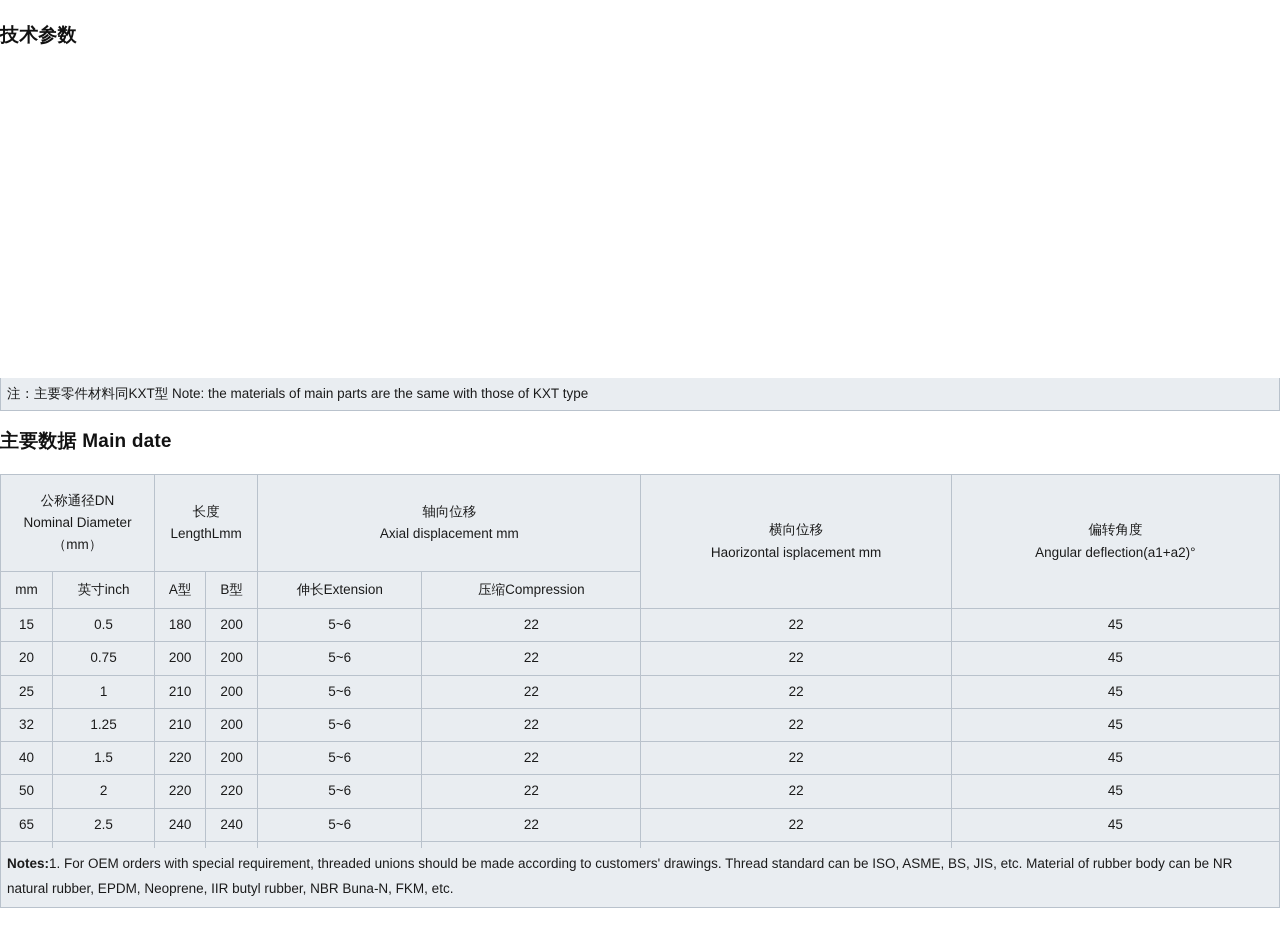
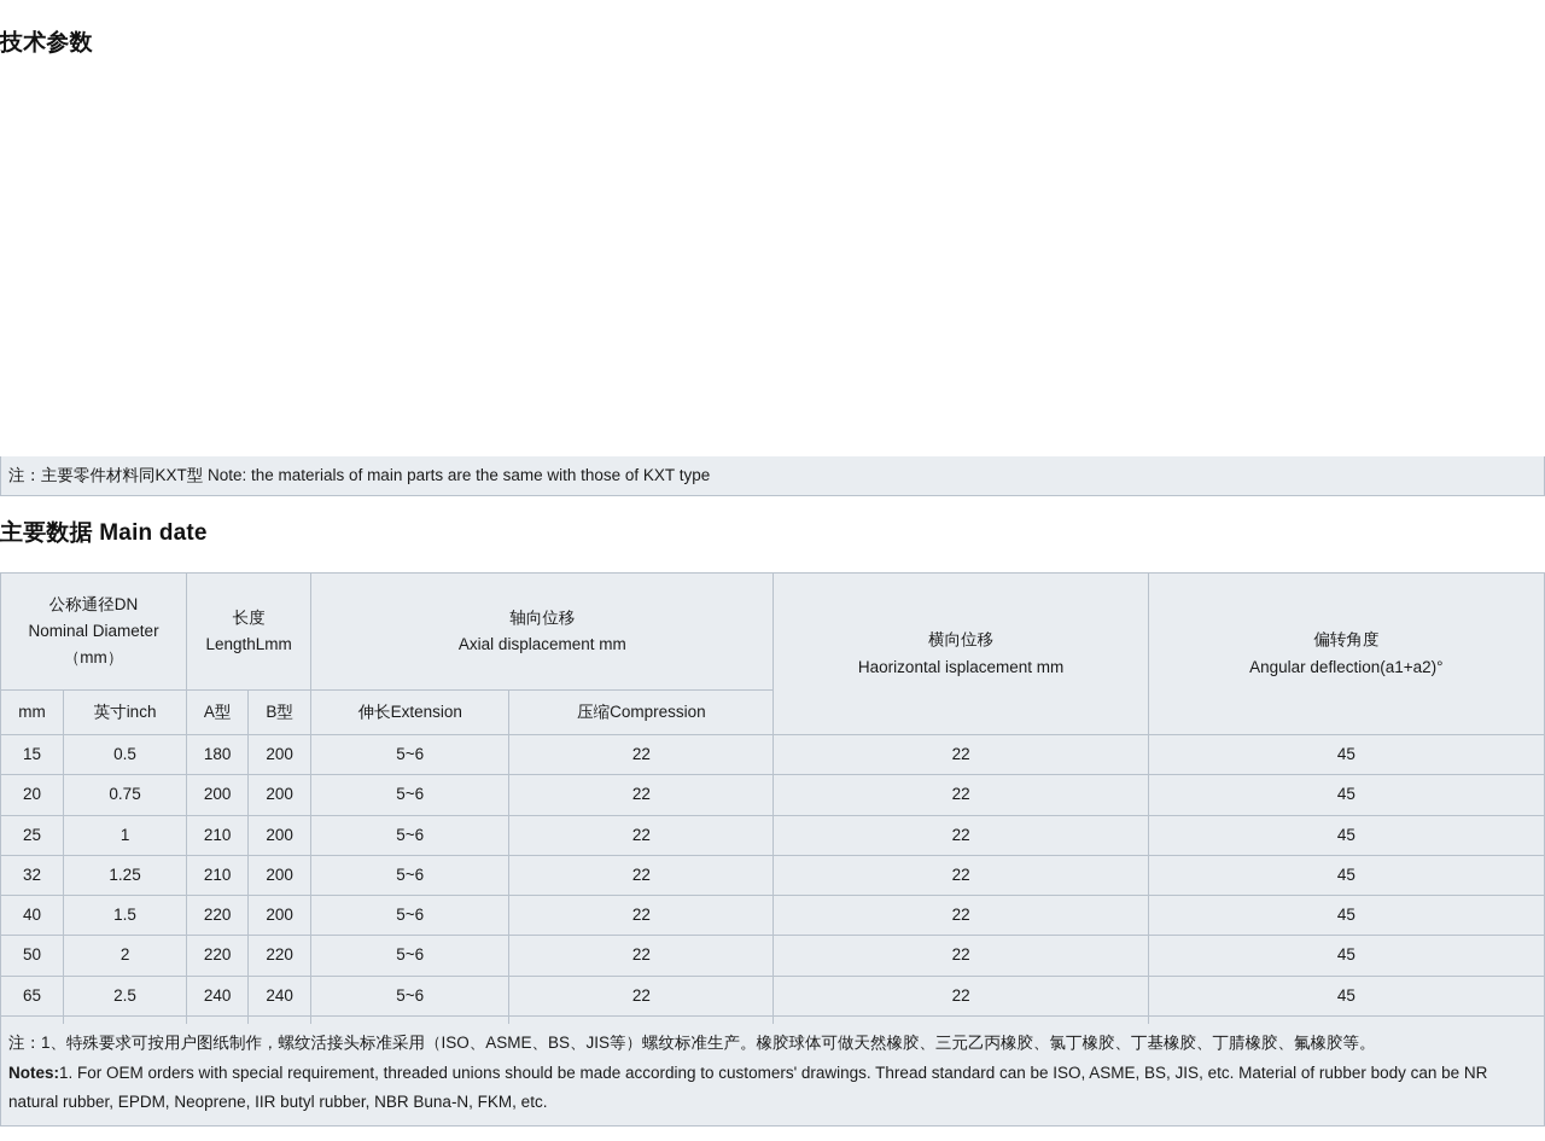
  技术参数
  注：主要零件材料同KXT型 Note: the materials of main parts are the same with those of KXT type
  主要数据 Main date
  公称通径DN Nominal Diameter （mm）	长度 LengthLmm	轴向位移 Axial displacement mm	横向位移 Haorizontal isplacement mm	偏转角度 Angular deflection(a1+a2)°
  mm	英寸inch	A型	B型	伸长Extension	压缩Compression
  15	0.5	180	200	5~6	22	22	45
  20	0.75	200	200	5~6	22	22	45
  25	1	210	200	5~6	22	22	45
  32	1.25	210	200	5~6	22	22	45
  40	1.5	220	200	5~6	22	22	45
  50	2	220	220	5~6	22	22	45
  65	2.5	240	240	5~6	22	22	45
+ 注：1、特殊要求可按用户图纸制作，螺纹活接头标准采用（ISO、ASME、BS、JIS等）螺纹标准生产。橡胶球体可做天然橡胶、三元乙丙橡胶、氯丁橡胶、丁基橡胶、丁腈橡胶、氟橡胶等。
  Notes:1. For OEM orders with special requirement, threaded unions should be made according to customers' drawings. Thread standard can be ISO, ASME, BS, JIS, etc. Material of rubber body can be NR natural rubber, EPDM, Neoprene, IIR butyl rubber, NBR Buna-N, FKM, etc.
